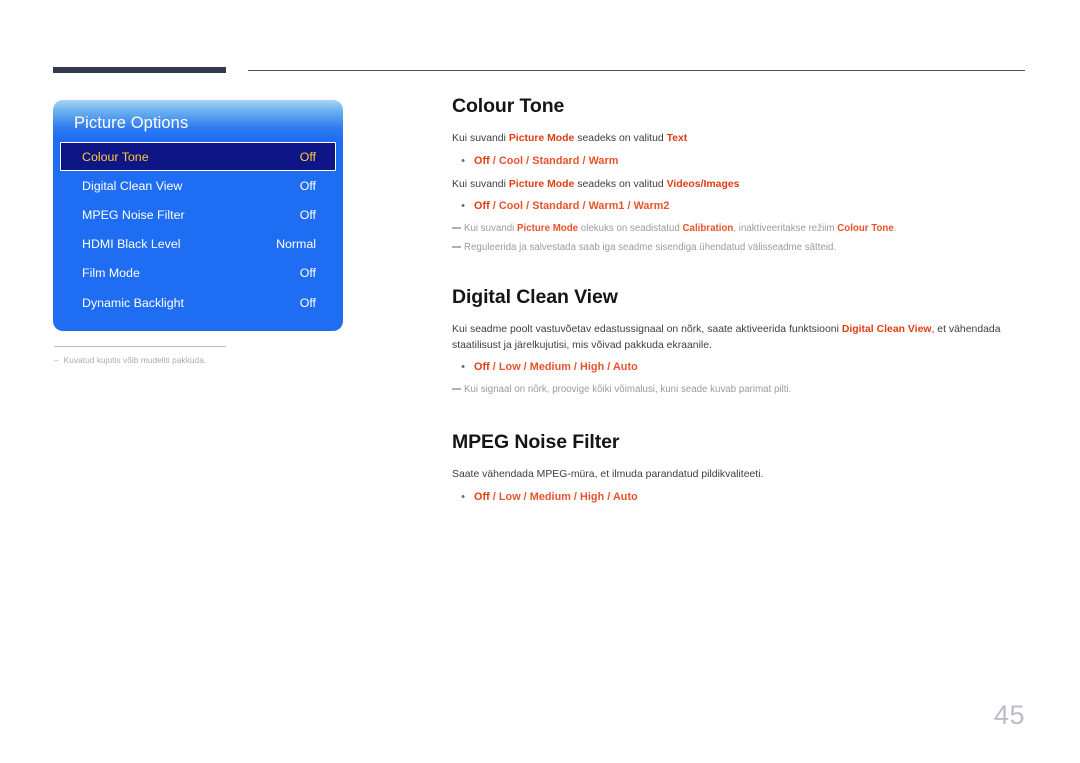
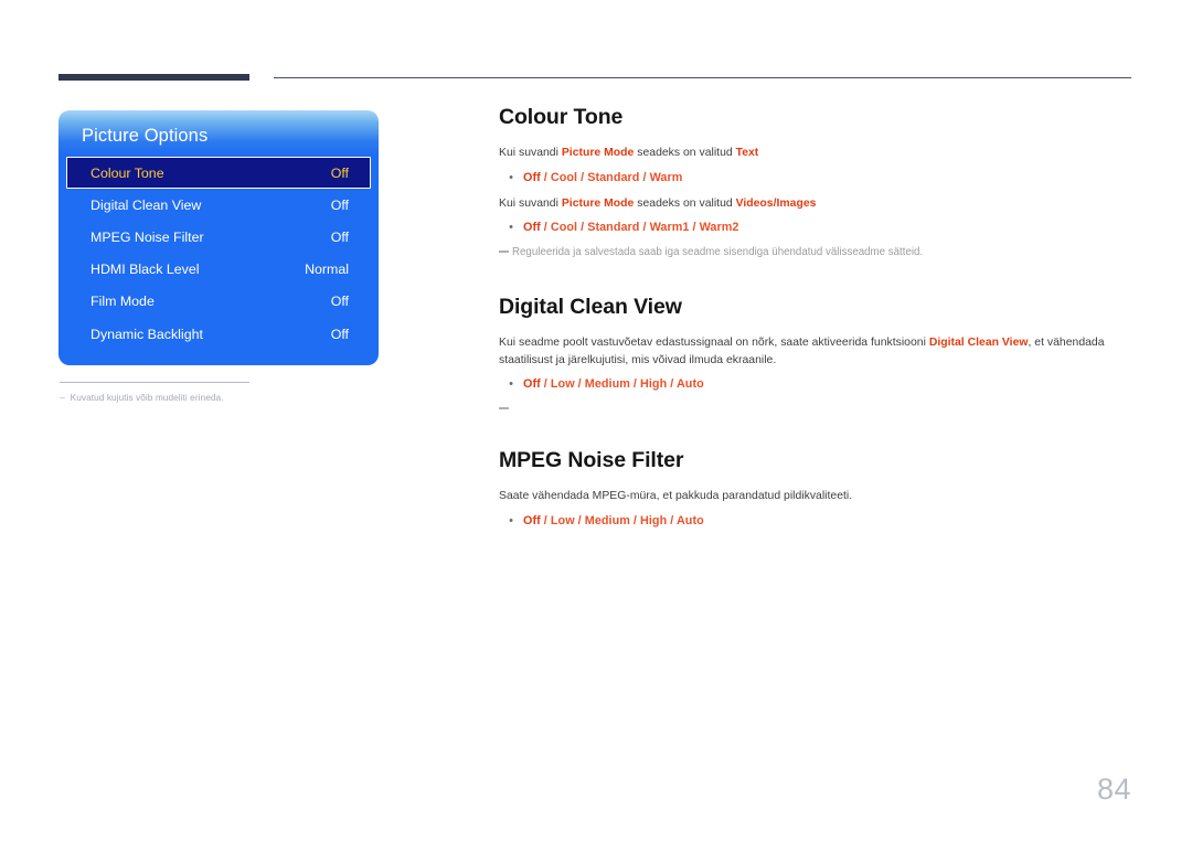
  Picture Options
  Colour Tone
  Off
  Digital Clean View
  Off
  MPEG Noise Filter
  Off
  HDMI Black Level
  Normal
  Film Mode
  Off
  Dynamic Backlight
  Off
  –
- Kuvatud kujutis võib mudeliti pakkuda.
+ Kuvatud kujutis võib mudeliti erineda.
  Colour Tone
  Kui suvandi Picture Mode seadeks on valitud Text
  •
  Off / Cool / Standard / Warm
  Kui suvandi Picture Mode seadeks on valitud Videos/Images
  •
  Off / Cool / Standard / Warm1 / Warm2
- Kui suvandi Picture Mode olekuks on seadistatud Calibration, inaktiveeritakse režiim Colour Tone.
  Reguleerida ja salvestada saab iga seadme sisendiga ühendatud välisseadme sätteid.
  Digital Clean View
- Kui seadme poolt vastuvõetav edastussignaal on nõrk, saate aktiveerida funktsiooni Digital Clean View, et vähendada staatilisust ja järelkujutisi, mis võivad pakkuda ekraanile.
+ Kui seadme poolt vastuvõetav edastussignaal on nõrk, saate aktiveerida funktsiooni Digital Clean View, et vähendada staatilisust ja järelkujutisi, mis võivad ilmuda ekraanile.
  •
  Off / Low / Medium / High / Auto
- Kui signaal on nõrk, proovige kõiki võimalusi, kuni seade kuvab parimat pilti.
  MPEG Noise Filter
- Saate vähendada MPEG-müra, et ilmuda parandatud pildikvaliteeti.
+ Saate vähendada MPEG-müra, et pakkuda parandatud pildikvaliteeti.
  •
  Off / Low / Medium / High / Auto
- 45
+ 84
